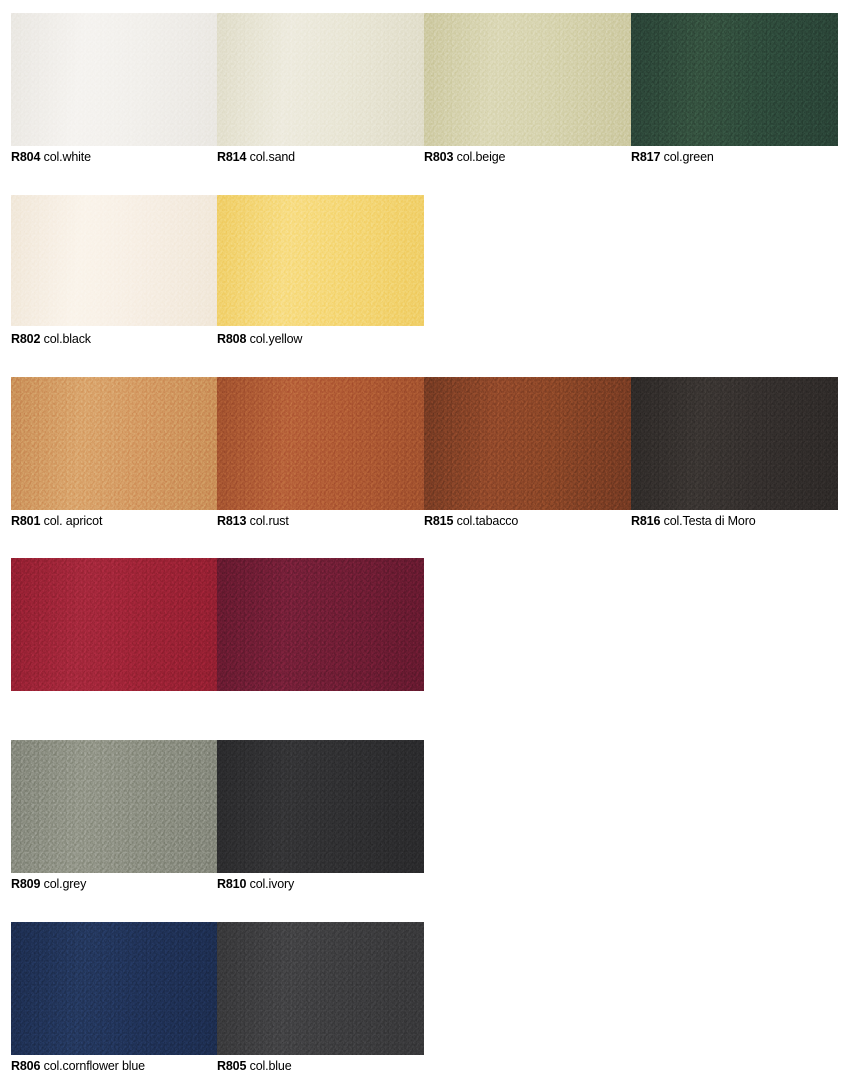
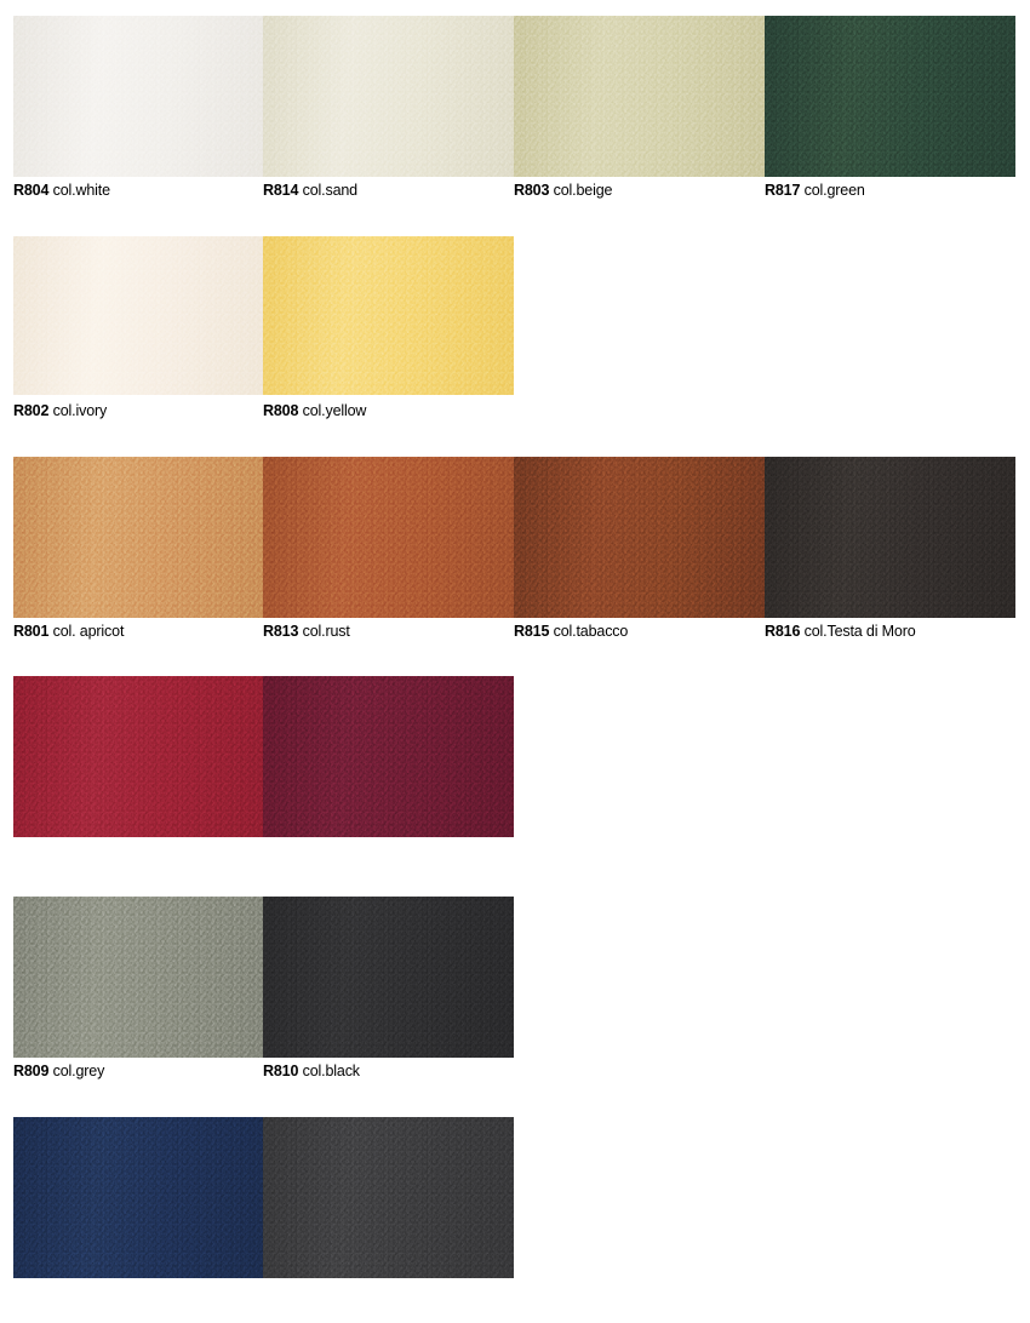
  R804 col.white
  R814 col.sand
  R803 col.beige
  R817 col.green
- R802 col.black
+ R802 col.ivory
  R808 col.yellow
  R801 col. apricot
  R813 col.rust
  R815 col.tabacco
  R816 col.Testa di Moro
  R809 col.grey
- R810 col.ivory
+ R810 col.black
- R806 col.cornflower blue
- R805 col.blue
